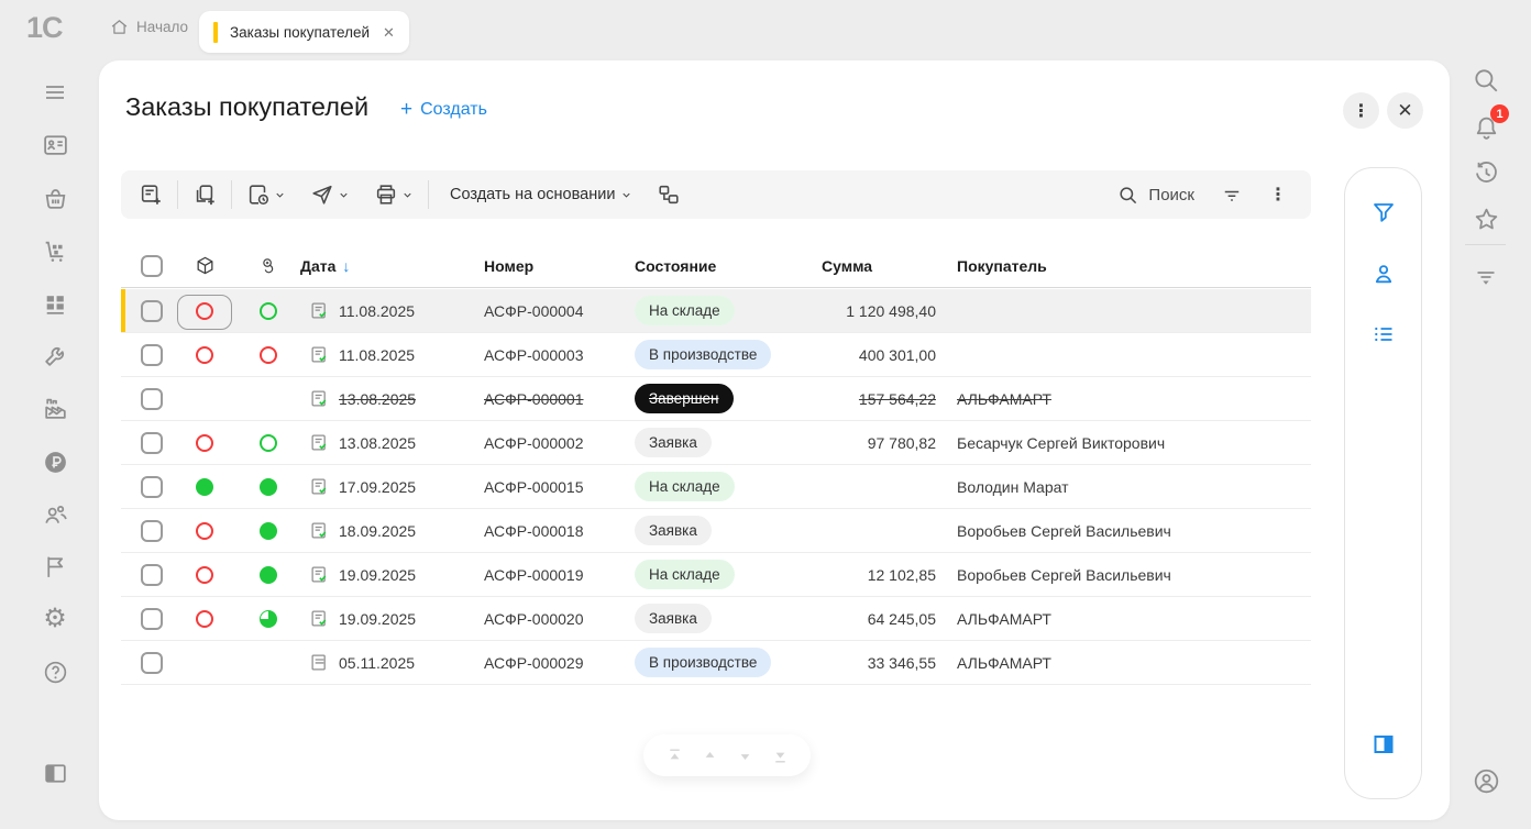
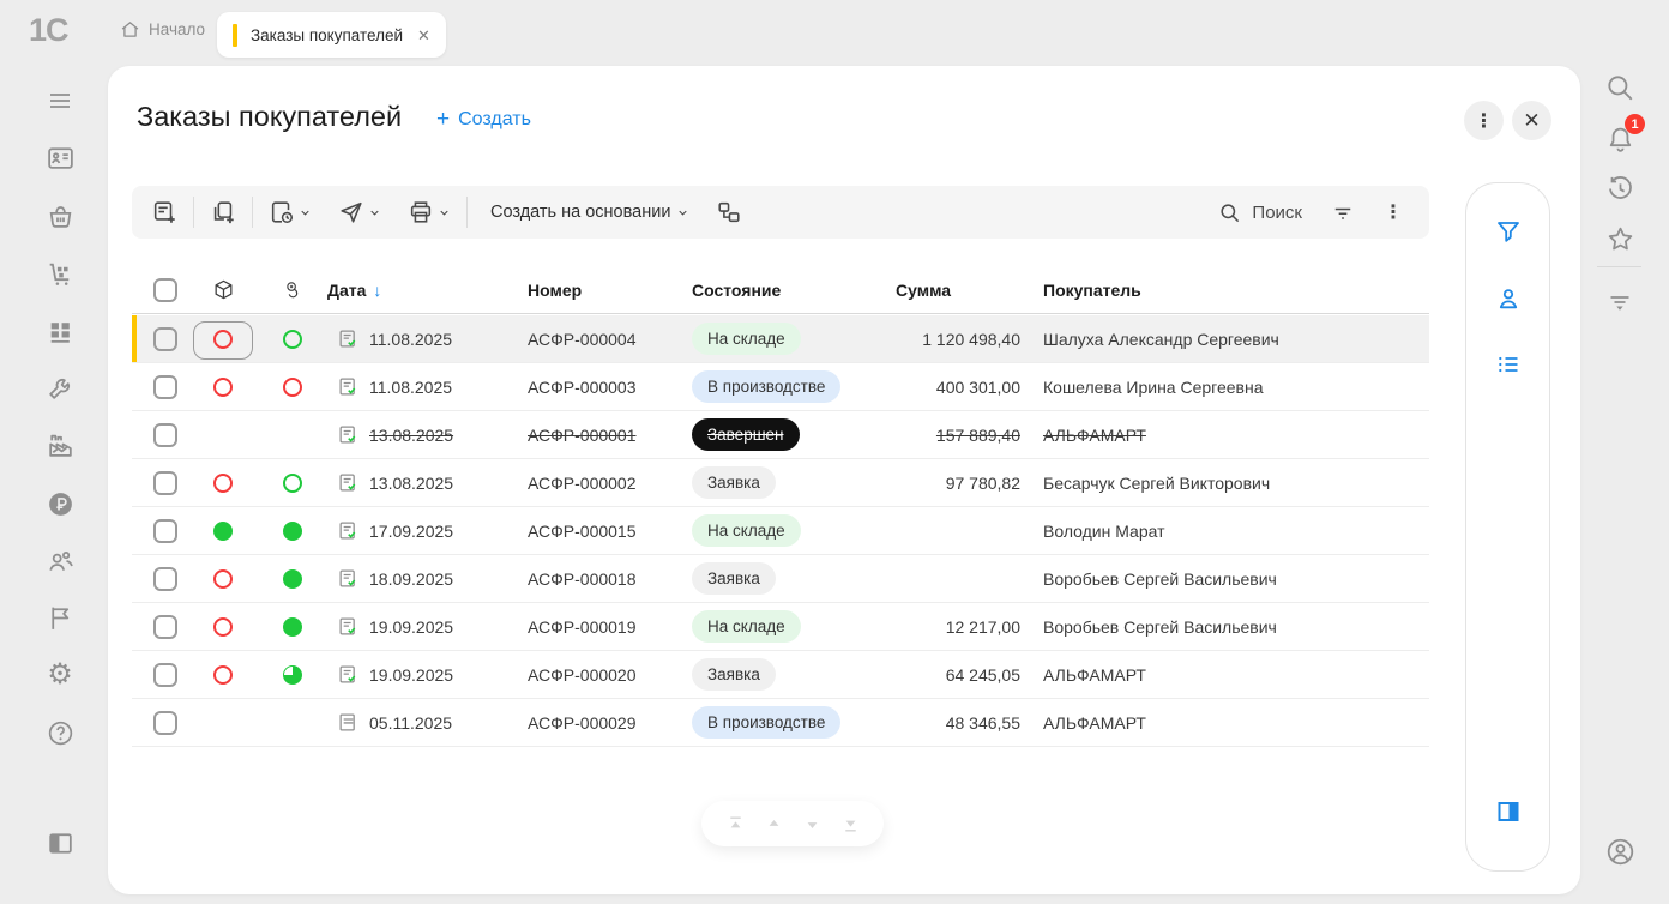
  1С
  Начало
  Заказы покупателей
  ✕
  ⚙
  Заказы покупателей
  +
  Создать
  ⋮
  ✕
  Создать на основании
  Поиск
  ⋮
  Дата
  ↓
  Номер
  Состояние
  Сумма
  Покупатель
  11.08.2025
  АСФР-000004
  На складе
  1 120 498,40
+ Шалуха Александр Сергеевич
  11.08.2025
  АСФР-000003
  В производстве
  400 301,00
+ Кошелева Ирина Сергеевна
  13.08.2025
  АСФР-000001
  Завершен
- 157 564,22
+ 157 889,40
  АЛЬФАМАРТ
  13.08.2025
  АСФР-000002
  Заявка
  97 780,82
  Бесарчук Сергей Викторович
  17.09.2025
  АСФР-000015
  На складе
  Володин Марат
  18.09.2025
  АСФР-000018
  Заявка
  Воробьев Сергей Васильевич
  19.09.2025
  АСФР-000019
  На складе
- 12 102,85
+ 12 217,00
  Воробьев Сергей Васильевич
  19.09.2025
  АСФР-000020
  Заявка
  64 245,05
  АЛЬФАМАРТ
  05.11.2025
  АСФР-000029
  В производстве
- 33 346,55
+ 48 346,55
  АЛЬФАМАРТ
  1
